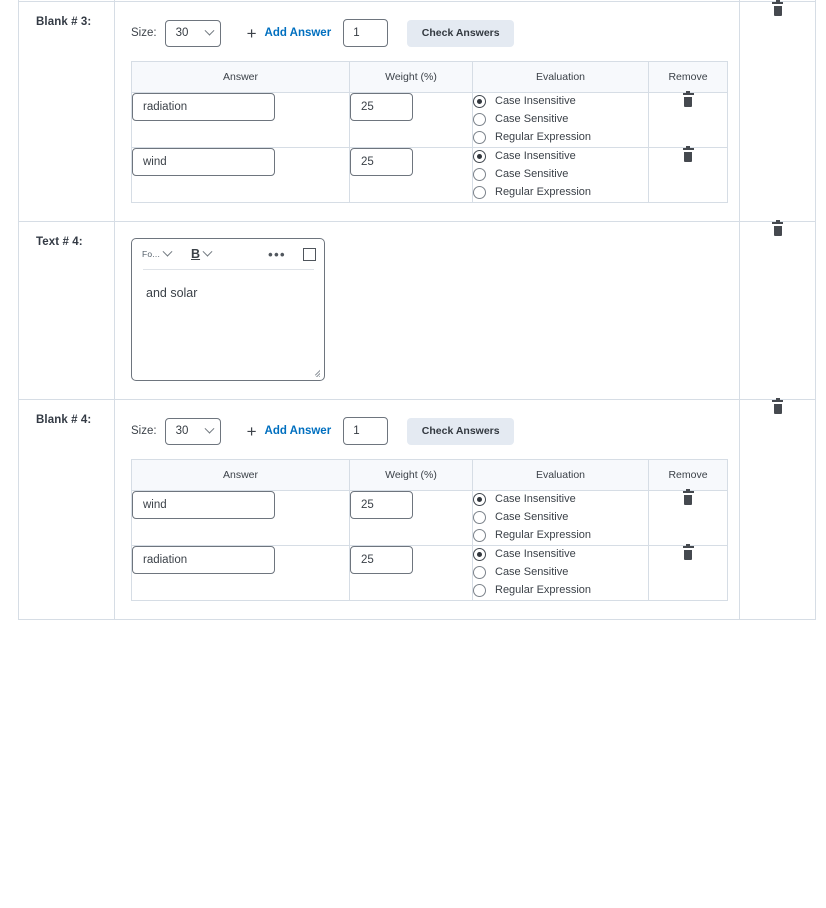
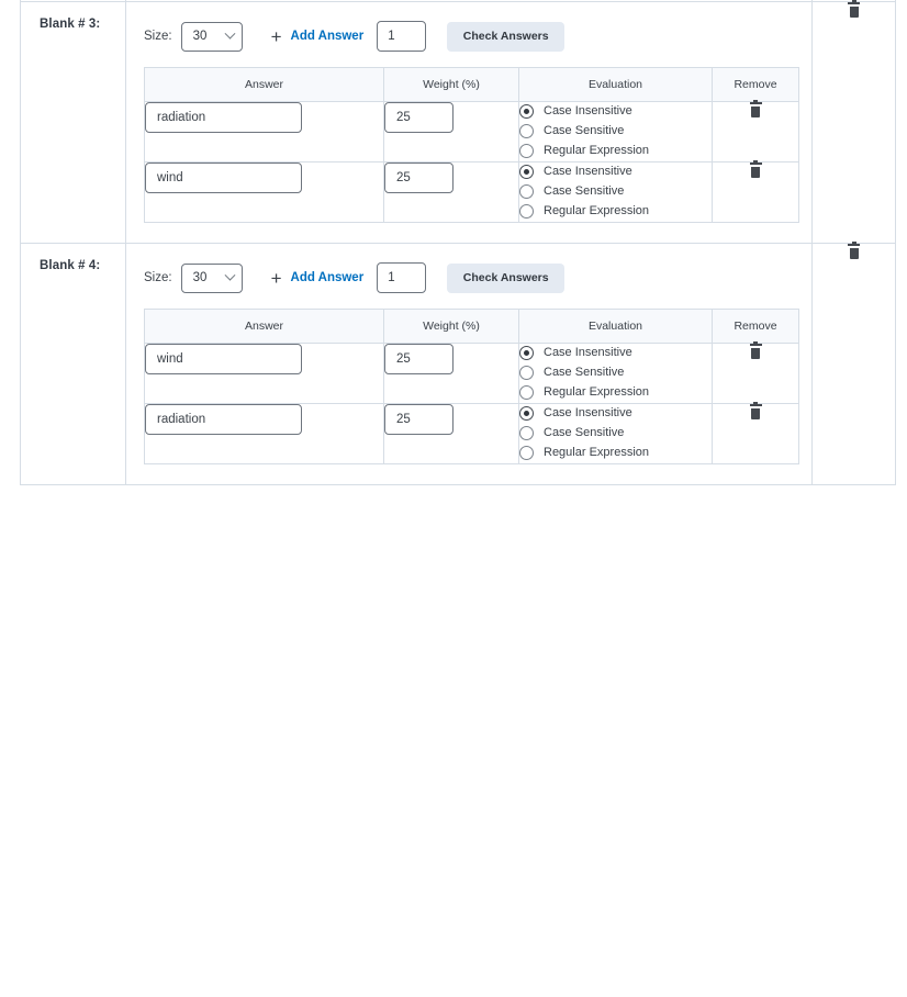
  Blank # 3:	Size: 30 + Add Answer 1 Check Answers
  Answer	Weight (%)	Evaluation	Remove
  radiation	25	Case Insensitive Case Sensitive Regular Expression
  wind	25	Case Insensitive Case Sensitive Regular Expression
- Text # 4:	Fo... B ••• and solar
  Blank # 4:	Size: 30 + Add Answer 1 Check Answers
  Answer	Weight (%)	Evaluation	Remove
  wind	25	Case Insensitive Case Sensitive Regular Expression
  radiation	25	Case Insensitive Case Sensitive Regular Expression
